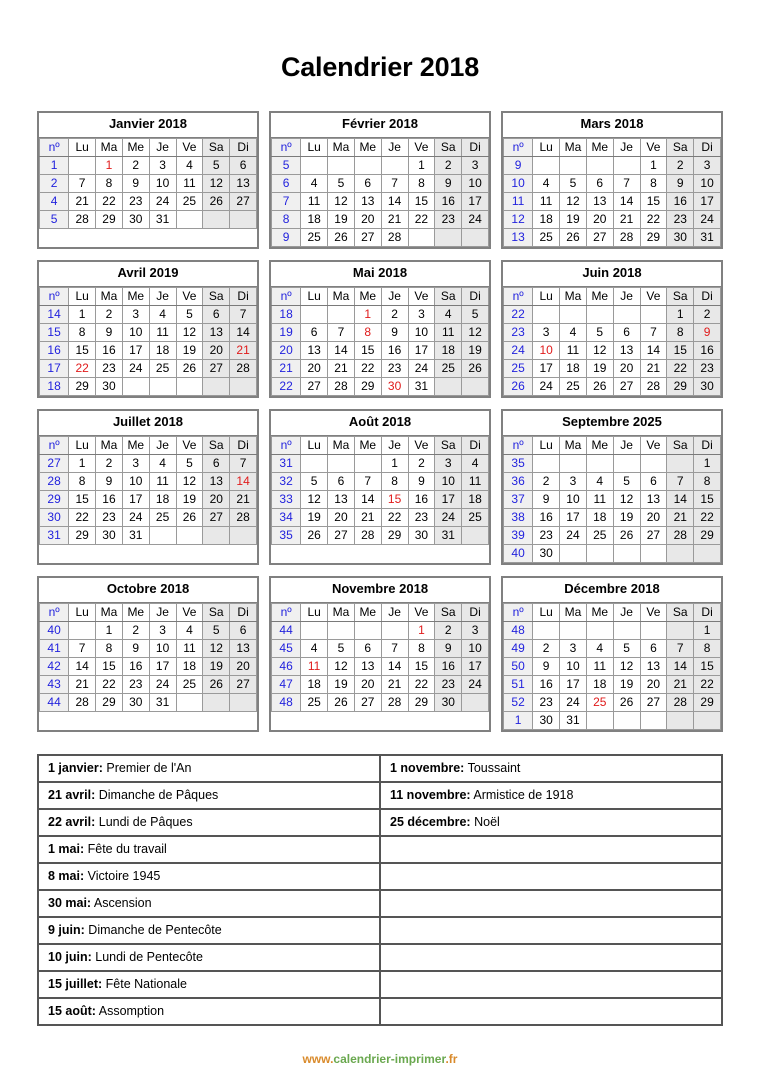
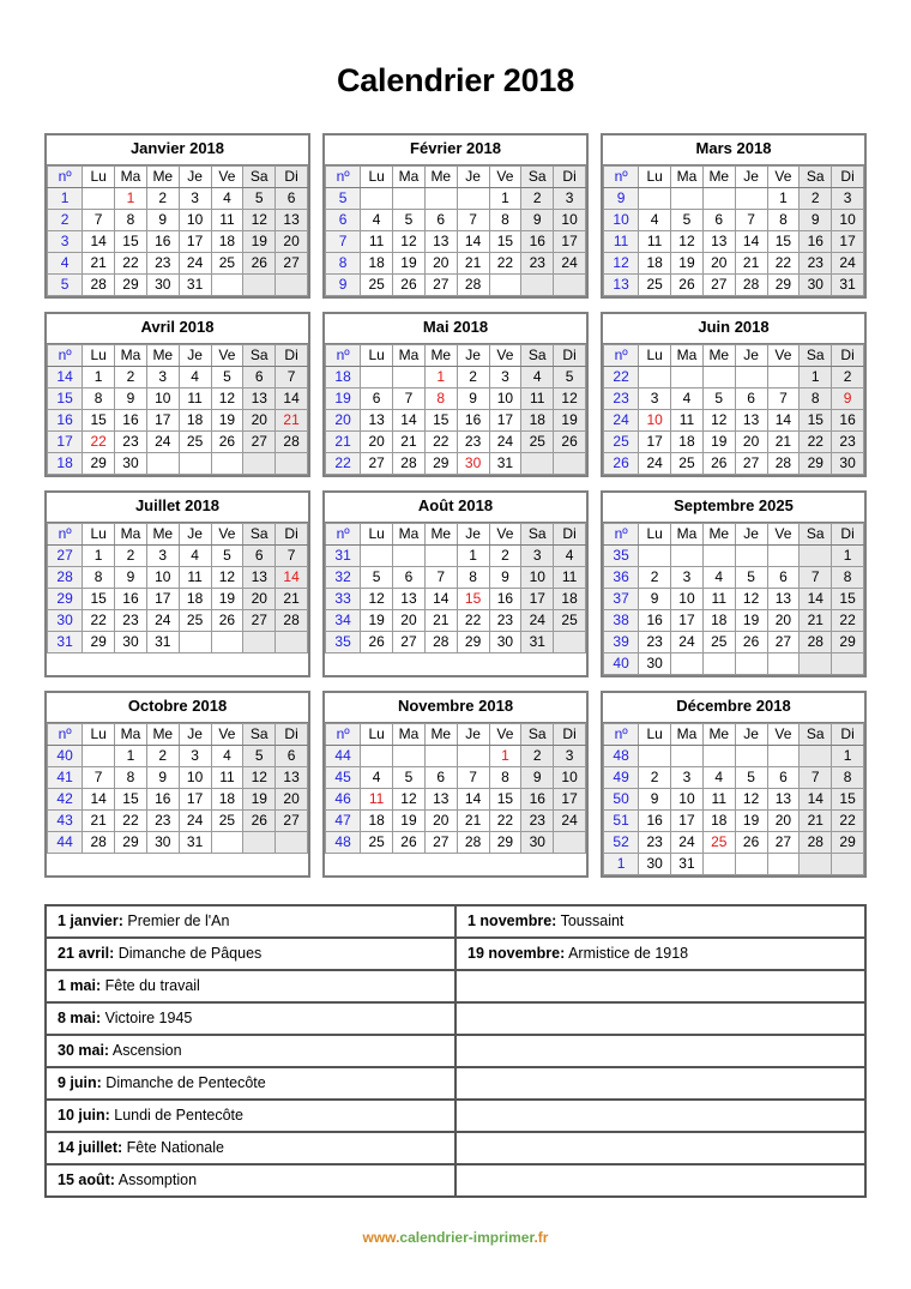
  Calendrier 2018
  Janvier 2018
  nº	Lu	Ma	Me	Je	Ve	Sa	Di
  1		1	2	3	4	5	6
  2	7	8	9	10	11	12	13
+ 3	14	15	16	17	18	19	20
  4	21	22	23	24	25	26	27
  5	28	29	30	31
  Février 2018
  nº	Lu	Ma	Me	Je	Ve	Sa	Di
  5					1	2	3
  6	4	5	6	7	8	9	10
  7	11	12	13	14	15	16	17
  8	18	19	20	21	22	23	24
  9	25	26	27	28
  Mars 2018
  nº	Lu	Ma	Me	Je	Ve	Sa	Di
  9					1	2	3
  10	4	5	6	7	8	9	10
  11	11	12	13	14	15	16	17
  12	18	19	20	21	22	23	24
  13	25	26	27	28	29	30	31
- Avril 2019
+ Avril 2018
  nº	Lu	Ma	Me	Je	Ve	Sa	Di
  14	1	2	3	4	5	6	7
  15	8	9	10	11	12	13	14
  16	15	16	17	18	19	20	21
  17	22	23	24	25	26	27	28
  18	29	30
  Mai 2018
  nº	Lu	Ma	Me	Je	Ve	Sa	Di
  18			1	2	3	4	5
  19	6	7	8	9	10	11	12
  20	13	14	15	16	17	18	19
  21	20	21	22	23	24	25	26
  22	27	28	29	30	31
  Juin 2018
  nº	Lu	Ma	Me	Je	Ve	Sa	Di
  22						1	2
  23	3	4	5	6	7	8	9
  24	10	11	12	13	14	15	16
  25	17	18	19	20	21	22	23
  26	24	25	26	27	28	29	30
  Juillet 2018
  nº	Lu	Ma	Me	Je	Ve	Sa	Di
  27	1	2	3	4	5	6	7
  28	8	9	10	11	12	13	14
  29	15	16	17	18	19	20	21
  30	22	23	24	25	26	27	28
  31	29	30	31
  Août 2018
  nº	Lu	Ma	Me	Je	Ve	Sa	Di
  31				1	2	3	4
  32	5	6	7	8	9	10	11
  33	12	13	14	15	16	17	18
  34	19	20	21	22	23	24	25
  35	26	27	28	29	30	31
  Septembre 2025
  nº	Lu	Ma	Me	Je	Ve	Sa	Di
  35							1
  36	2	3	4	5	6	7	8
  37	9	10	11	12	13	14	15
  38	16	17	18	19	20	21	22
  39	23	24	25	26	27	28	29
  40	30
  Octobre 2018
  nº	Lu	Ma	Me	Je	Ve	Sa	Di
  40		1	2	3	4	5	6
  41	7	8	9	10	11	12	13
  42	14	15	16	17	18	19	20
  43	21	22	23	24	25	26	27
  44	28	29	30	31
  Novembre 2018
  nº	Lu	Ma	Me	Je	Ve	Sa	Di
  44					1	2	3
  45	4	5	6	7	8	9	10
  46	11	12	13	14	15	16	17
  47	18	19	20	21	22	23	24
  48	25	26	27	28	29	30
  Décembre 2018
  nº	Lu	Ma	Me	Je	Ve	Sa	Di
  48							1
  49	2	3	4	5	6	7	8
  50	9	10	11	12	13	14	15
  51	16	17	18	19	20	21	22
  52	23	24	25	26	27	28	29
  1	30	31
  1 janvier: Premier de l'An	1 novembre: Toussaint
- 21 avril: Dimanche de Pâques	11 novembre: Armistice de 1918
+ 21 avril: Dimanche de Pâques	19 novembre: Armistice de 1918
- 22 avril: Lundi de Pâques	25 décembre: Noël
  1 mai: Fête du travail
  8 mai: Victoire 1945
  30 mai: Ascension
  9 juin: Dimanche de Pentecôte
  10 juin: Lundi de Pentecôte
- 15 juillet: Fête Nationale
+ 14 juillet: Fête Nationale
  15 août: Assomption
  www.calendrier-imprimer.fr
